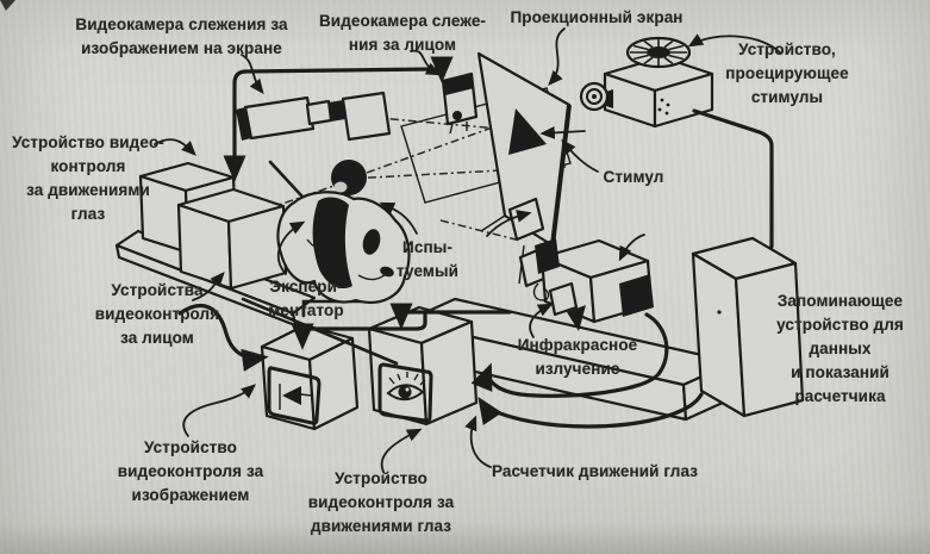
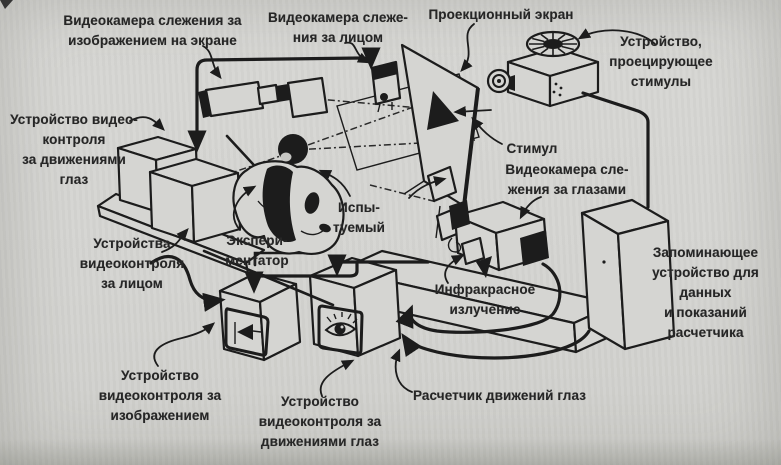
  Видеокамера слежения за
  изображением на экране
  Видеокамера слеже-
  ния за лицом
  Проекционный экран
  Устройство,
  проецирующее
  стимулы
  Устройство видео-
  контроля
  за движениями
  глаз
  Устройства
  видеоконтроля
  за лицом
  Экспери-
  ментатор
  Испы-
  туемый
  Стимул
+ Видеокамера сле-
+ жения за глазами
  Инфракрасное
  излучение
  Запоминающее
  устройство для
  данных
  и показаний
  расчетчика
  Устройство
  видеоконтроля за
  изображением
  Устройство
  видеоконтроля за
  Расчетчик движений глаз
